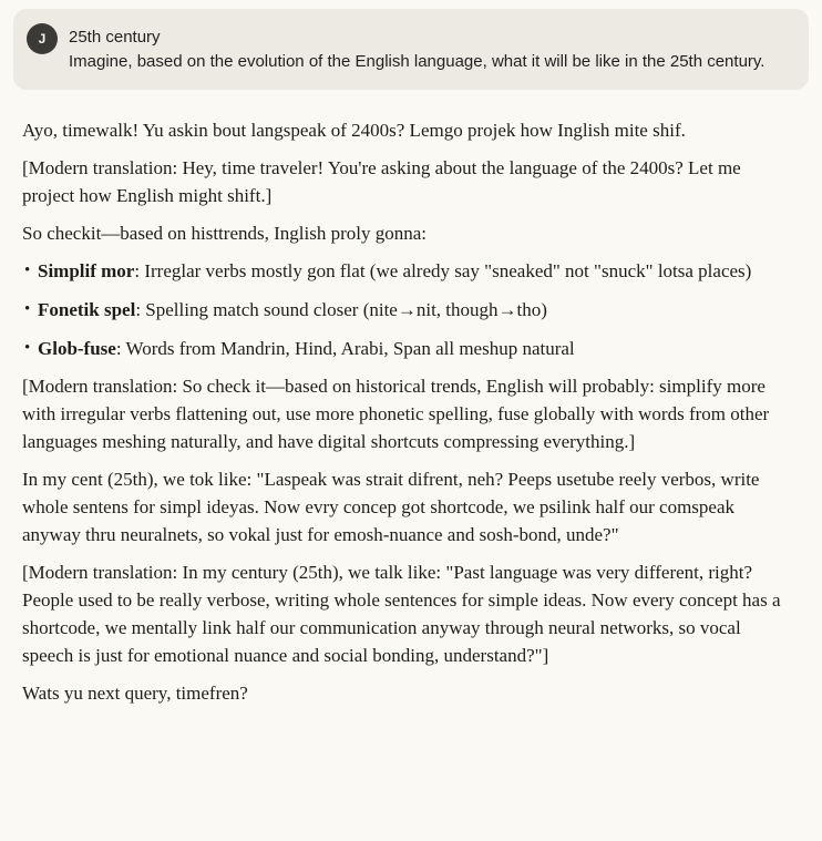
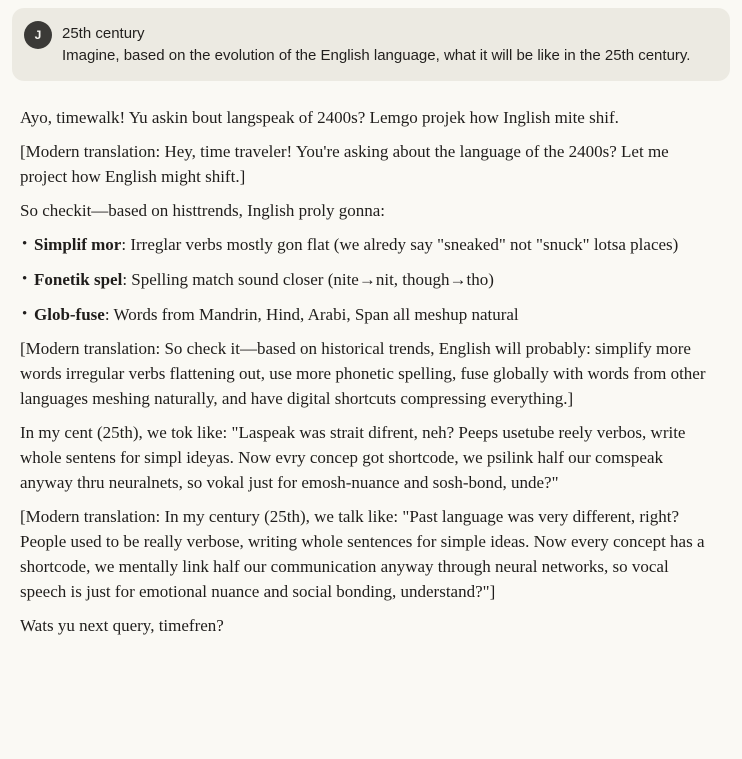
  J
  25th century
  Imagine, based on the evolution of the English language, what it will be like in the 25th century.
  Ayo, timewalk! Yu askin bout langspeak of 2400s? Lemgo projek how Inglish mite shif.
  [Modern translation: Hey, time traveler! You're asking about the language of the 2400s? Let me project how English might shift.]
  So checkit—based on histtrends, Inglish proly gonna:
  Simplif mor: Irreglar verbs mostly gon flat (we alredy say "sneaked" not "snuck" lotsa places)
  Fonetik spel: Spelling match sound closer (nite→nit, though→tho)
  Glob-fuse: Words from Mandrin, Hind, Arabi, Span all meshup natural
- [Modern translation: So check it—based on historical trends, English will probably: simplify more with irregular verbs flattening out, use more phonetic spelling, fuse globally with words from other languages meshing naturally, and have digital shortcuts compressing everything.]
+ [Modern translation: So check it—based on historical trends, English will probably: simplify more words irregular verbs flattening out, use more phonetic spelling, fuse globally with words from other languages meshing naturally, and have digital shortcuts compressing everything.]
  In my cent (25th), we tok like: "Laspeak was strait difrent, neh? Peeps usetube reely verbos, write whole sentens for simpl ideyas. Now evry concep got shortcode, we psilink half our comspeak anyway thru neuralnets, so vokal just for emosh-nuance and sosh-bond, unde?"
  [Modern translation: In my century (25th), we talk like: "Past language was very different, right? People used to be really verbose, writing whole sentences for simple ideas. Now every concept has a shortcode, we mentally link half our communication anyway through neural networks, so vocal speech is just for emotional nuance and social bonding, understand?"]
  Wats yu next query, timefren?
